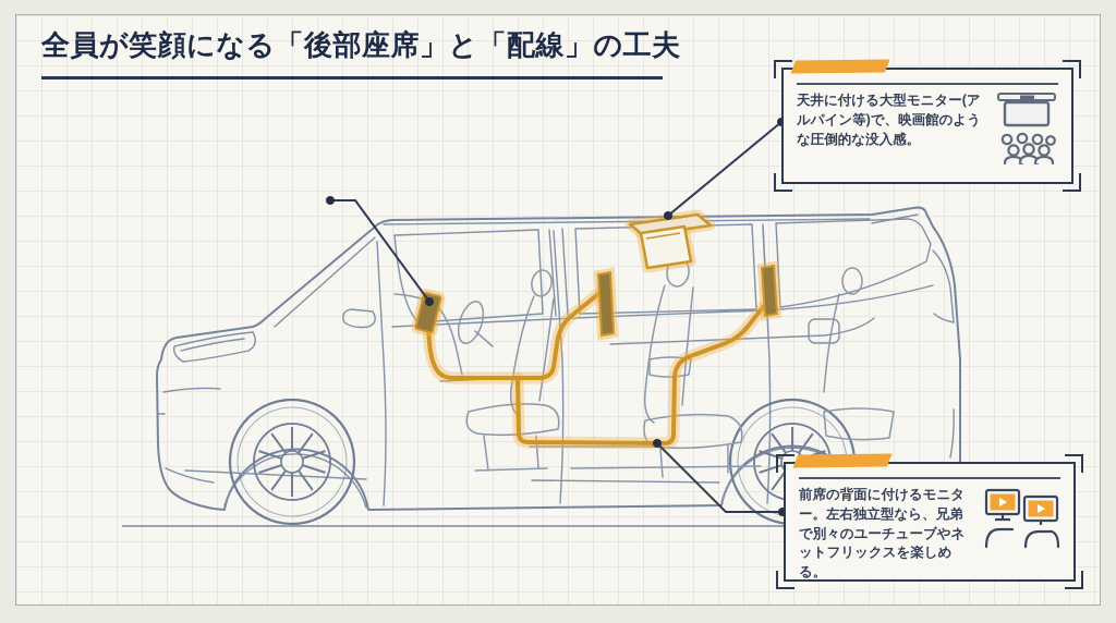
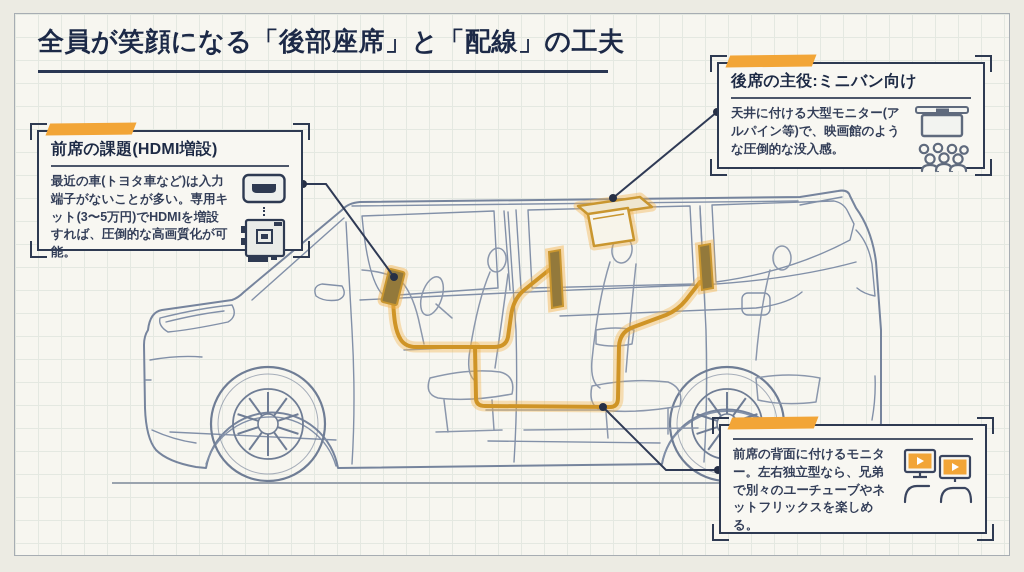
  全員が笑顔になる「後部座席」と「配線」の工夫
+ 前席の課題(HDMI増設)
+ 最近の車(トヨタ車など)は入力端子がないことが多い。専用キット(3〜5万円)でHDMIを増設すれば、圧倒的な高画質化が可能。
+ 後席の主役:ミニバン向け
  天井に付ける大型モニター(アルパイン等)で、映画館のような圧倒的な没入感。
  前席の背面に付けるモニター。左右独立型なら、兄弟で別々のユーチューブやネットフリックスを楽しめる。
